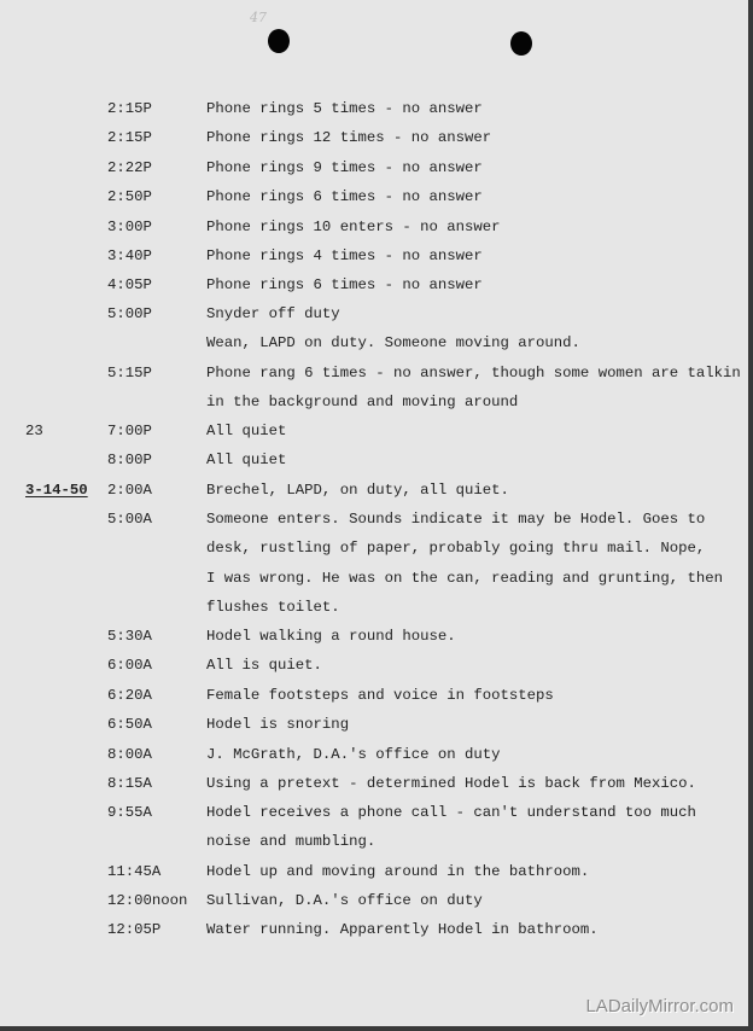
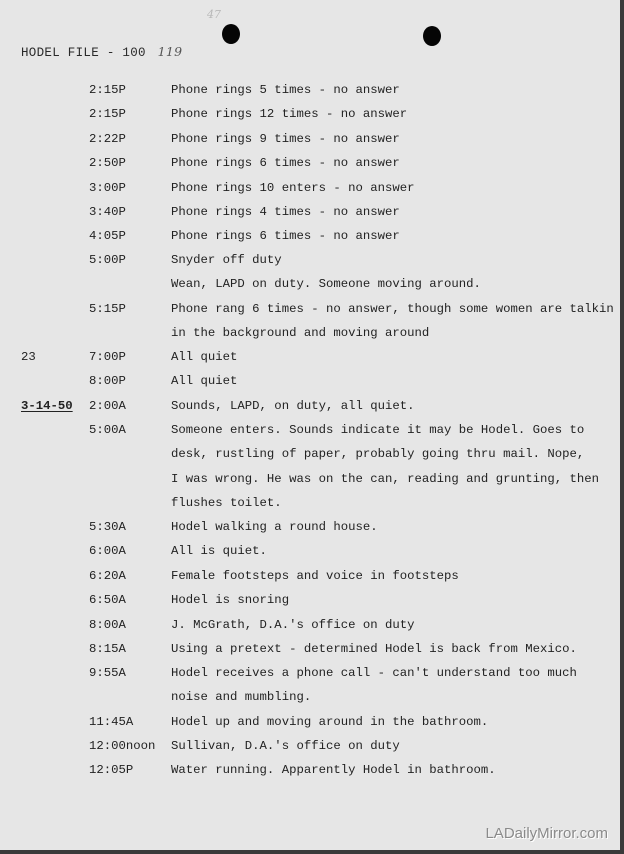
  47
+ HODEL FILE - 100 119
  2:15P
  Phone rings 5 times - no answer
  2:15P
  Phone rings 12 times - no answer
  2:22P
  Phone rings 9 times - no answer
  2:50P
  Phone rings 6 times - no answer
  3:00P
  Phone rings 10 enters - no answer
  3:40P
  Phone rings 4 times - no answer
  4:05P
  Phone rings 6 times - no answer
  5:00P
  Snyder off duty
  Wean, LAPD on duty. Someone moving around.
  5:15P
  Phone rang 6 times - no answer, though some women are talkin
  in the background and moving around
  23
  7:00P
  All quiet
  8:00P
  All quiet
  3-14-50
  2:00A
- Brechel, LAPD, on duty, all quiet.
+ Sounds, LAPD, on duty, all quiet.
  5:00A
  Someone enters. Sounds indicate it may be Hodel. Goes to
  desk, rustling of paper, probably going thru mail. Nope,
  I was wrong. He was on the can, reading and grunting, then
  flushes toilet.
  5:30A
  Hodel walking a round house.
  6:00A
  All is quiet.
  6:20A
  Female footsteps and voice in footsteps
  6:50A
  Hodel is snoring
  8:00A
  J. McGrath, D.A.'s office on duty
  8:15A
  Using a pretext - determined Hodel is back from Mexico.
  9:55A
  Hodel receives a phone call - can't understand too much
  noise and mumbling.
  11:45A
  Hodel up and moving around in the bathroom.
  12:00noon
  Sullivan, D.A.'s office on duty
  12:05P
  Water running. Apparently Hodel in bathroom.
  LADailyMirror.com
